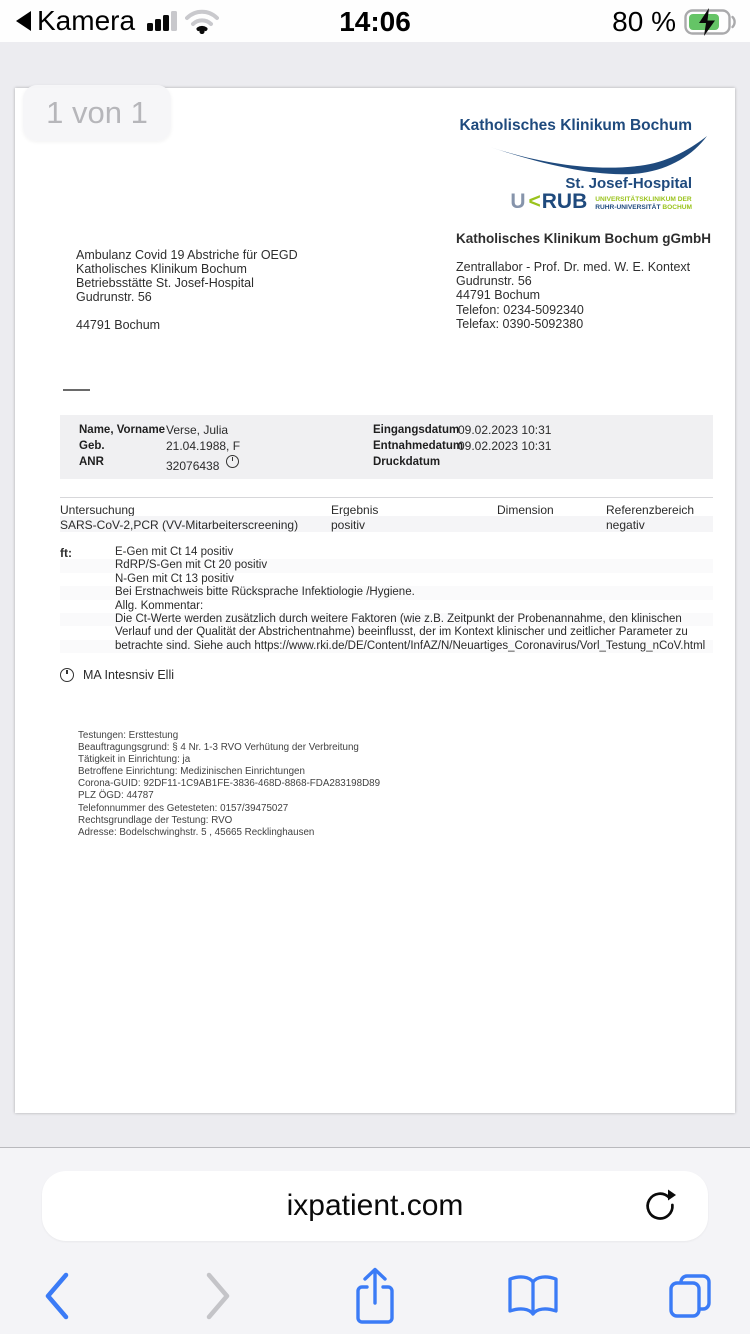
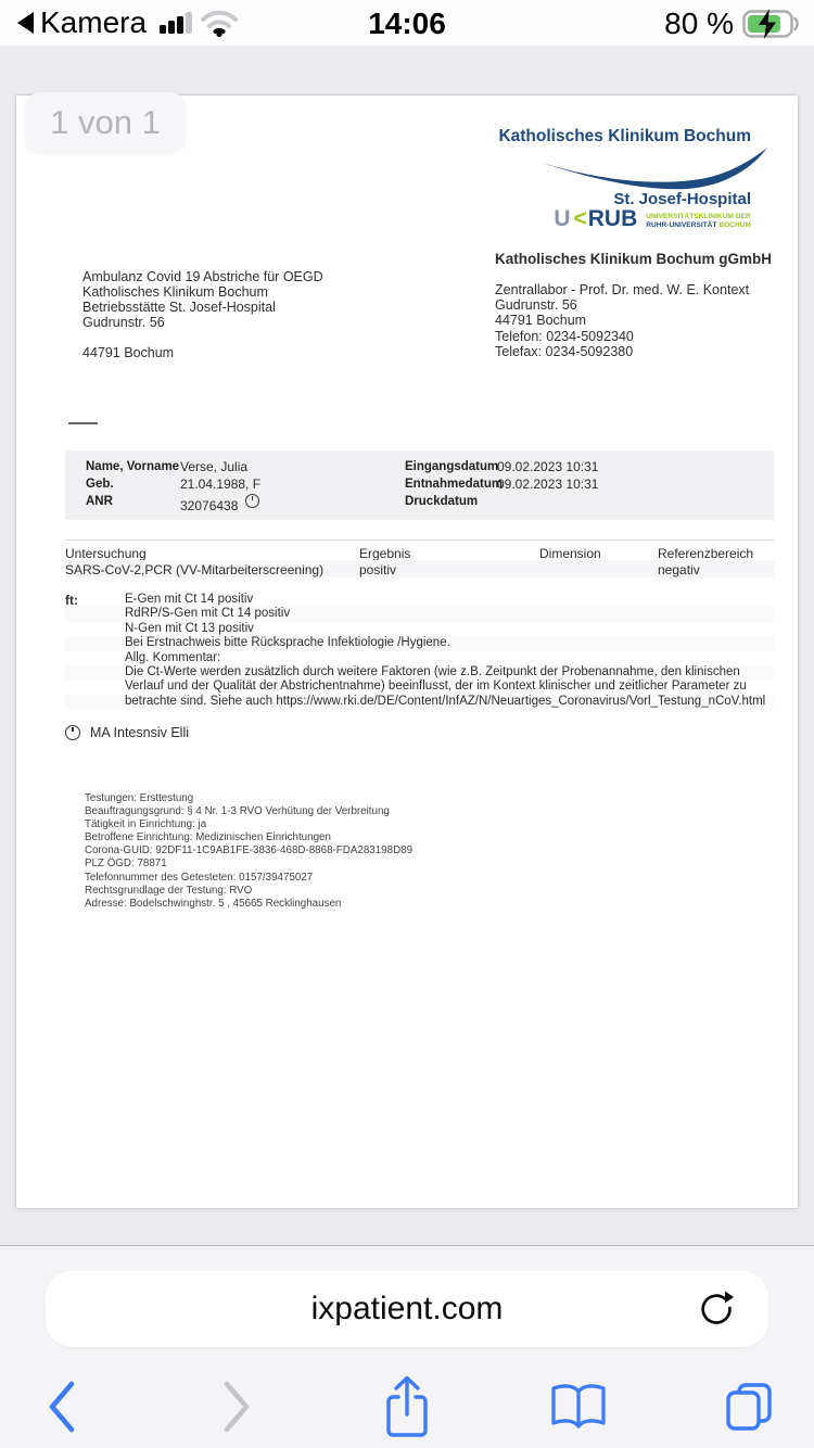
  Kamera
  14:06
  80 %
  1 von 1
  Katholisches Klinikum Bochum
  St. Josef-Hospital
  U
  <
  RUB
  Ambulanz Covid 19 Abstriche für OEGD
  Katholisches Klinikum Bochum
  Betriebsstätte St. Josef-Hospital
  Gudrunstr. 56
  44791 Bochum
  Katholisches Klinikum Bochum gGmbH
  Zentrallabor - Prof. Dr. med. W. E. Kontext
  Gudrunstr. 56
  44791 Bochum
  Telefon: 0234-5092340
- Telefax: 0390-5092380
+ Telefax: 0234-5092380
  Name, Vorname
  Verse, Julia
  Geb.
  21.04.1988, F
  ANR
  32076438
  Eingangsdatum
  09.02.2023 10:31
  Entnahmedatum
  09.02.2023 10:31
  Druckdatum
  Untersuchung
  Ergebnis
  Dimension
  Referenzbereich
  SARS-CoV-2,PCR (VV-Mitarbeiterscreening)
  positiv
  negativ
  ft:
  E-Gen mit Ct 14 positiv
- RdRP/S-Gen mit Ct 20 positiv
+ RdRP/S-Gen mit Ct 14 positiv
  N-Gen mit Ct 13 positiv
  Bei Erstnachweis bitte Rücksprache Infektiologie /Hygiene.
  Allg. Kommentar:
  Die Ct-Werte werden zusätzlich durch weitere Faktoren (wie z.B. Zeitpunkt der Probenannahme, den klinischen
  Verlauf und der Qualität der Abstrichentnahme) beeinflusst, der im Kontext klinischer und zeitlicher Parameter zu
  betrachte sind. Siehe auch https://www.rki.de/DE/Content/InfAZ/N/Neuartiges_Coronavirus/Vorl_Testung_nCoV.html
  MA Intesnsiv Elli
  Testungen: Ersttestung
  Beauftragungsgrund: § 4 Nr. 1-3 RVO Verhütung der Verbreitung
  Tätigkeit in Einrichtung: ja
  Betroffene Einrichtung: Medizinischen Einrichtungen
  Corona-GUID: 92DF11-1C9AB1FE-3836-468D-8868-FDA283198D89
- PLZ ÖGD: 44787
+ PLZ ÖGD: 78871
  Telefonnummer des Getesteten: 0157/39475027
  Rechtsgrundlage der Testung: RVO
  Adresse: Bodelschwinghstr. 5 , 45665 Recklinghausen
  ixpatient.com
